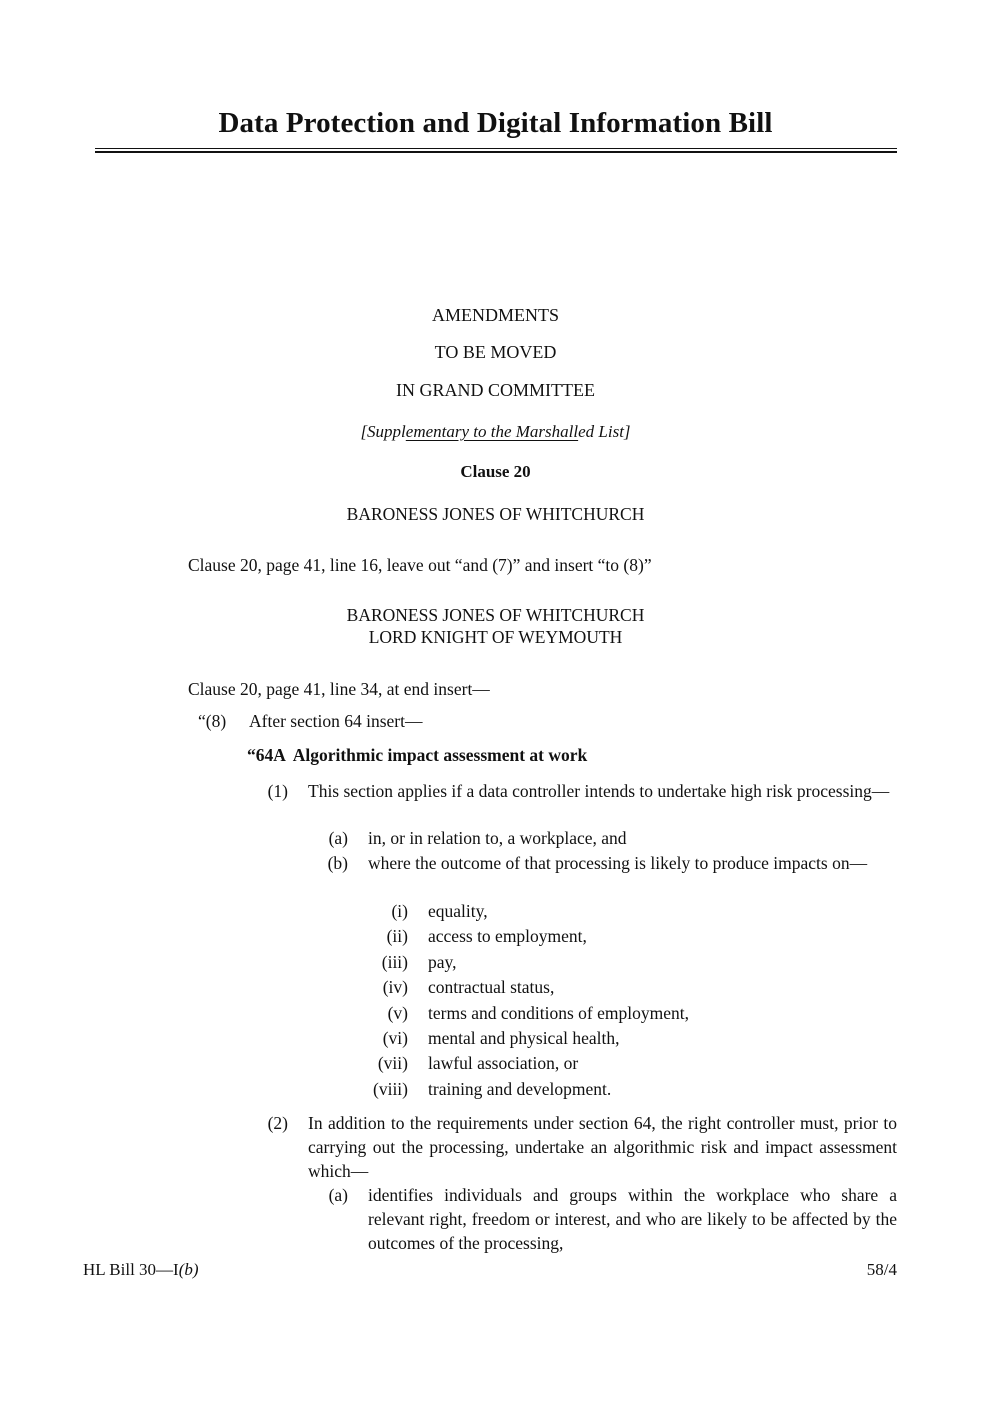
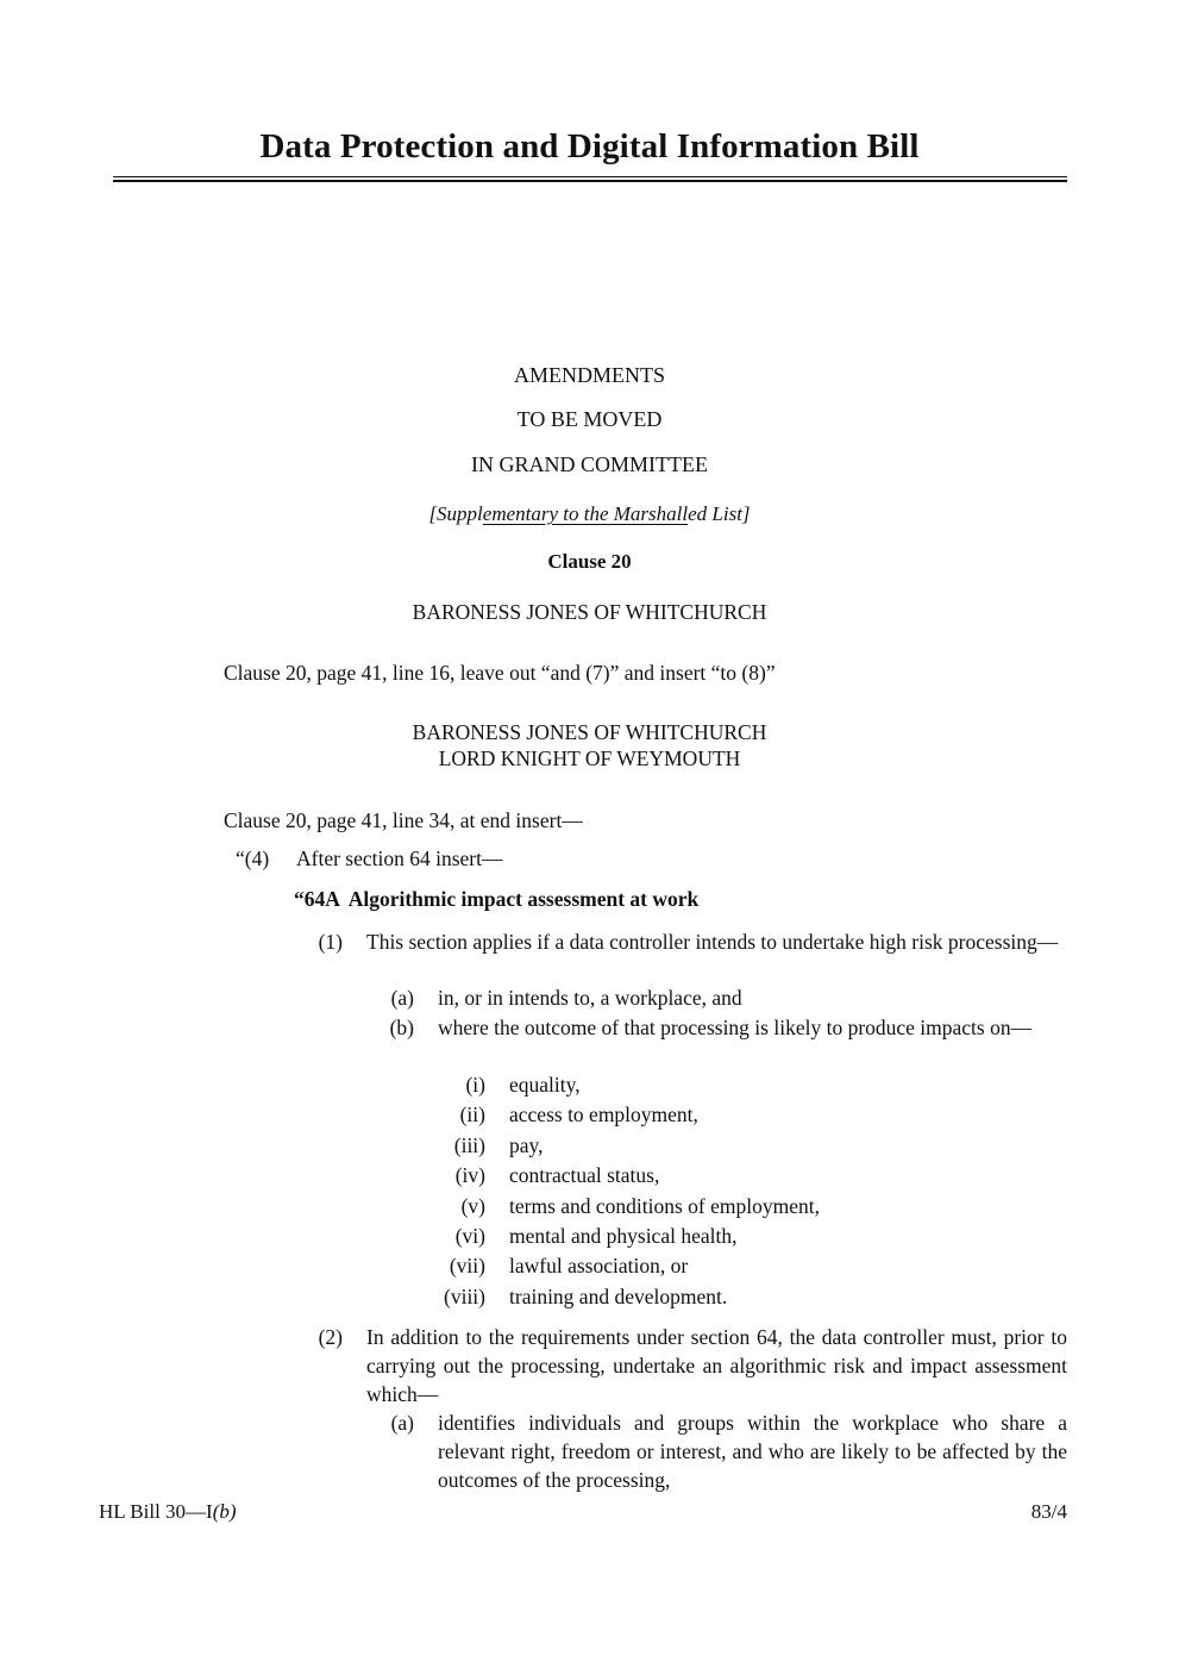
  Data Protection and Digital Information Bill
  AMENDMENTS
  TO BE MOVED
  IN GRAND COMMITTEE
  [Supplementary to the Marshalled List]
  Clause 20
  BARONESS JONES OF WHITCHURCH
  Clause 20, page 41, line 16, leave out “and (7)” and insert “to (8)”
  BARONESS JONES OF WHITCHURCH
  LORD KNIGHT OF WEYMOUTH
  Clause 20, page 41, line 34, at end insert—
- “(8)
+ “(4)
  After section 64 insert—
  “64A Algorithmic impact assessment at work
  (1)
  This section applies if a data controller intends to undertake high risk processing—
  (a)
- in, or in relation to, a workplace, and
+ in, or in intends to, a workplace, and
  (b)
  where the outcome of that processing is likely to produce impacts on—
  (i)
  equality,
  (ii)
  access to employment,
  (iii)
  pay,
  (iv)
  contractual status,
  (v)
  terms and conditions of employment,
  (vi)
  mental and physical health,
  (vii)
  lawful association, or
  (viii)
  training and development.
  (2)
- In addition to the requirements under section 64, the right controller must, prior to carrying out the processing, undertake an algorithmic risk and impact assessment which—
+ In addition to the requirements under section 64, the data controller must, prior to carrying out the processing, undertake an algorithmic risk and impact assessment which—
  (a)
  identifies individuals and groups within the workplace who share a relevant right, freedom or interest, and who are likely to be affected by the outcomes of the processing,
  HL Bill 30—I(b)
- 58/4
+ 83/4
